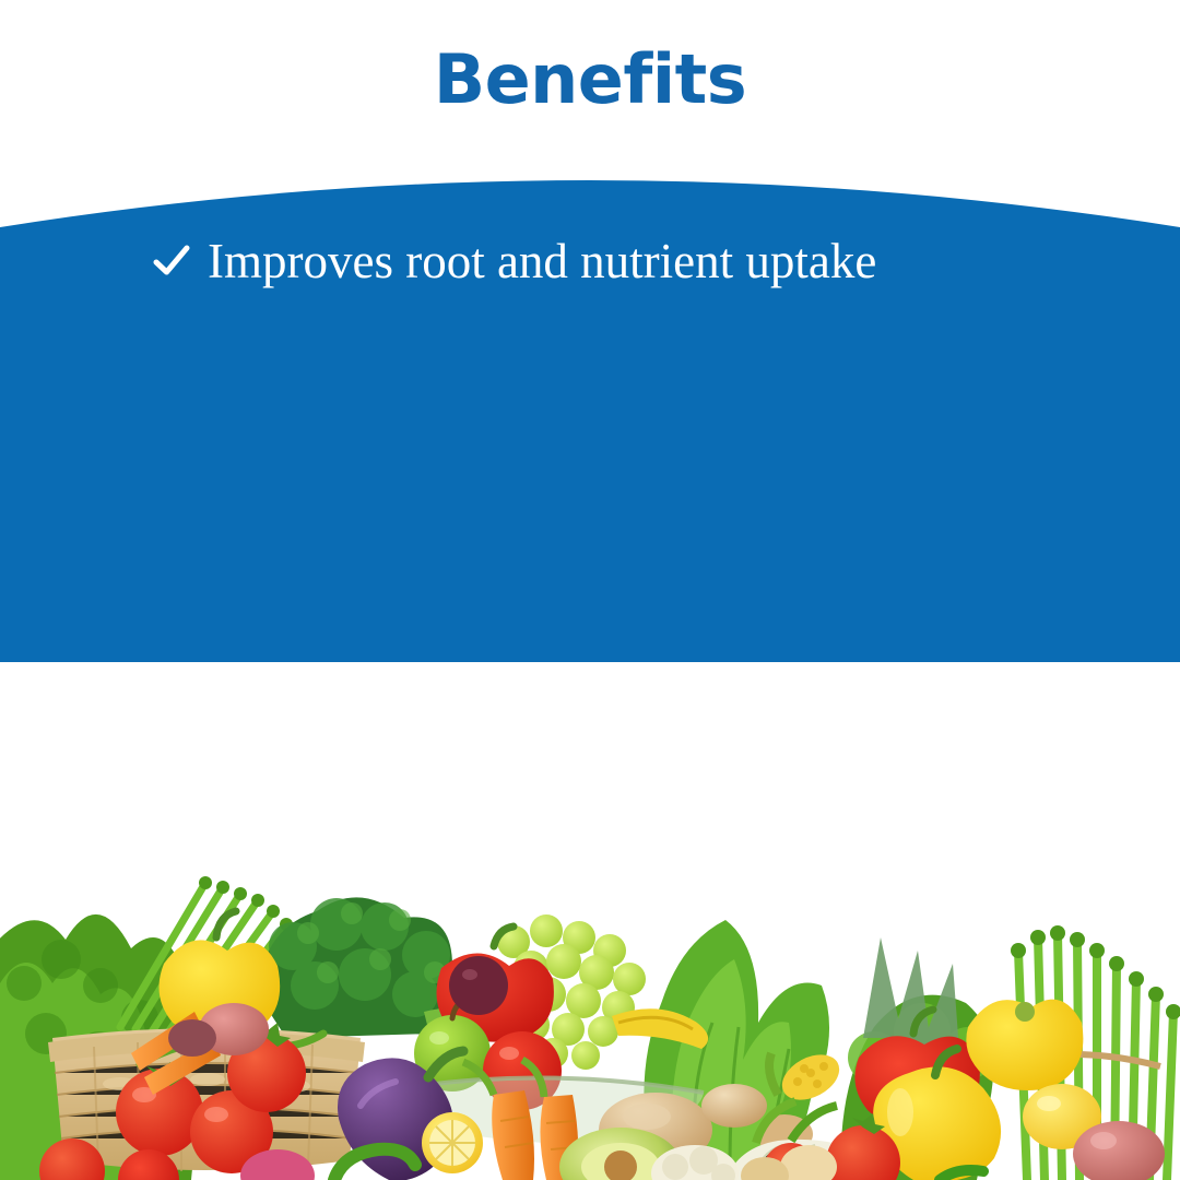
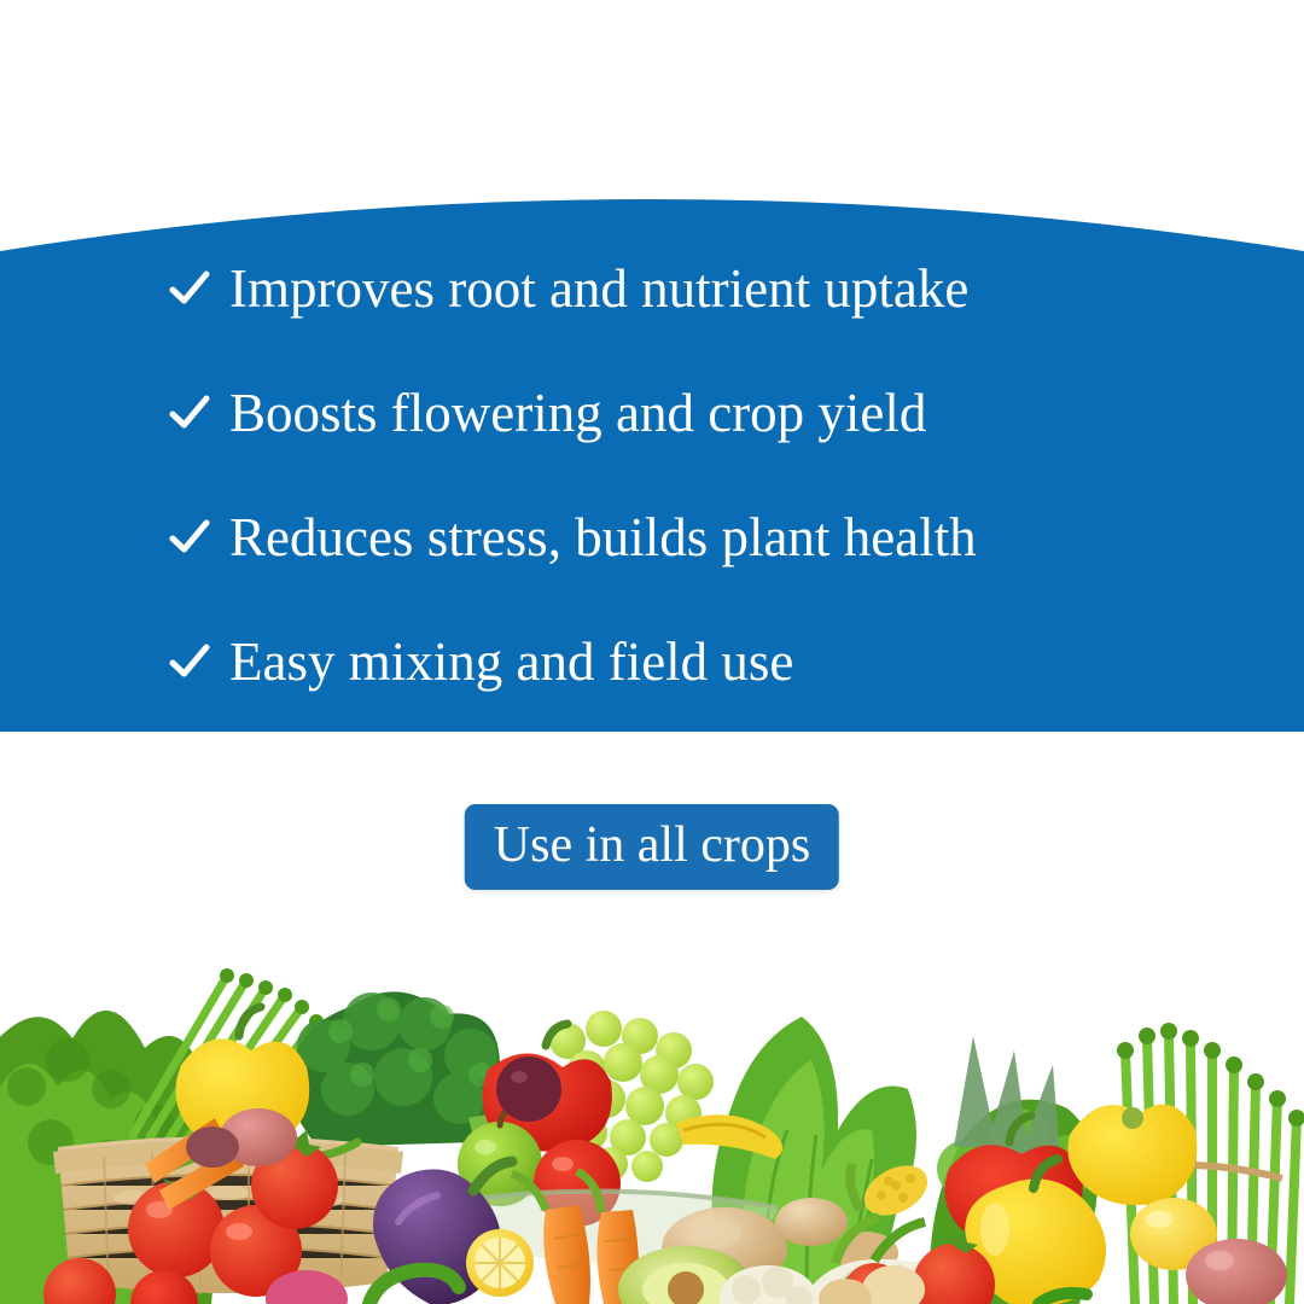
- Benefits
  Improves root and nutrient uptake
+ Boosts flowering and crop yield
+ Reduces stress, builds plant health
+ Easy mixing and field use
+ Use in all crops
